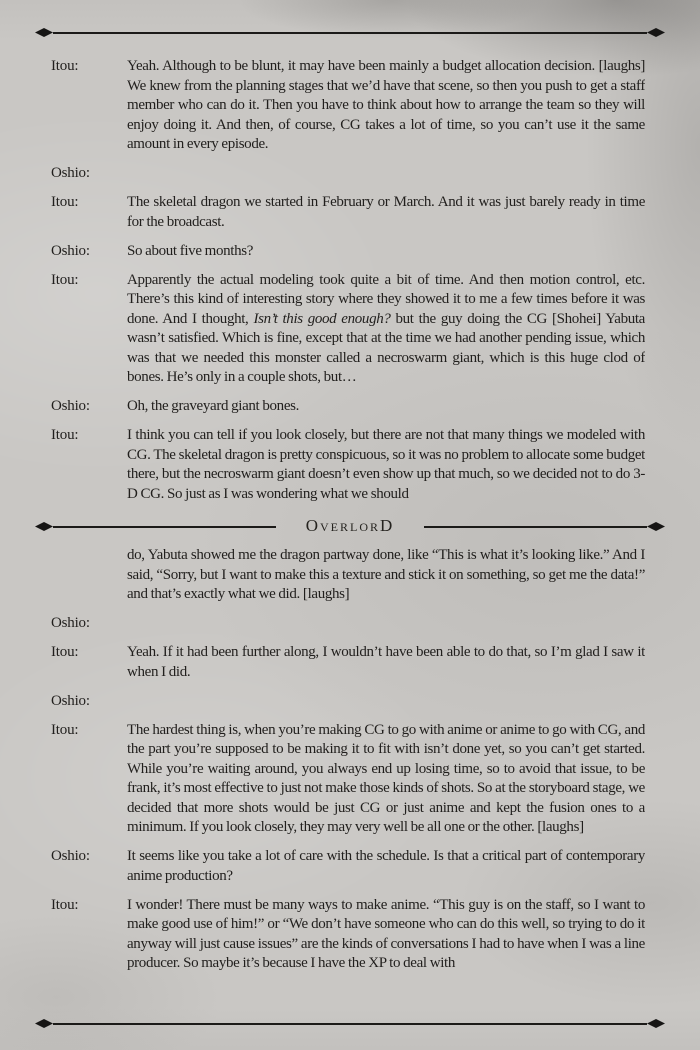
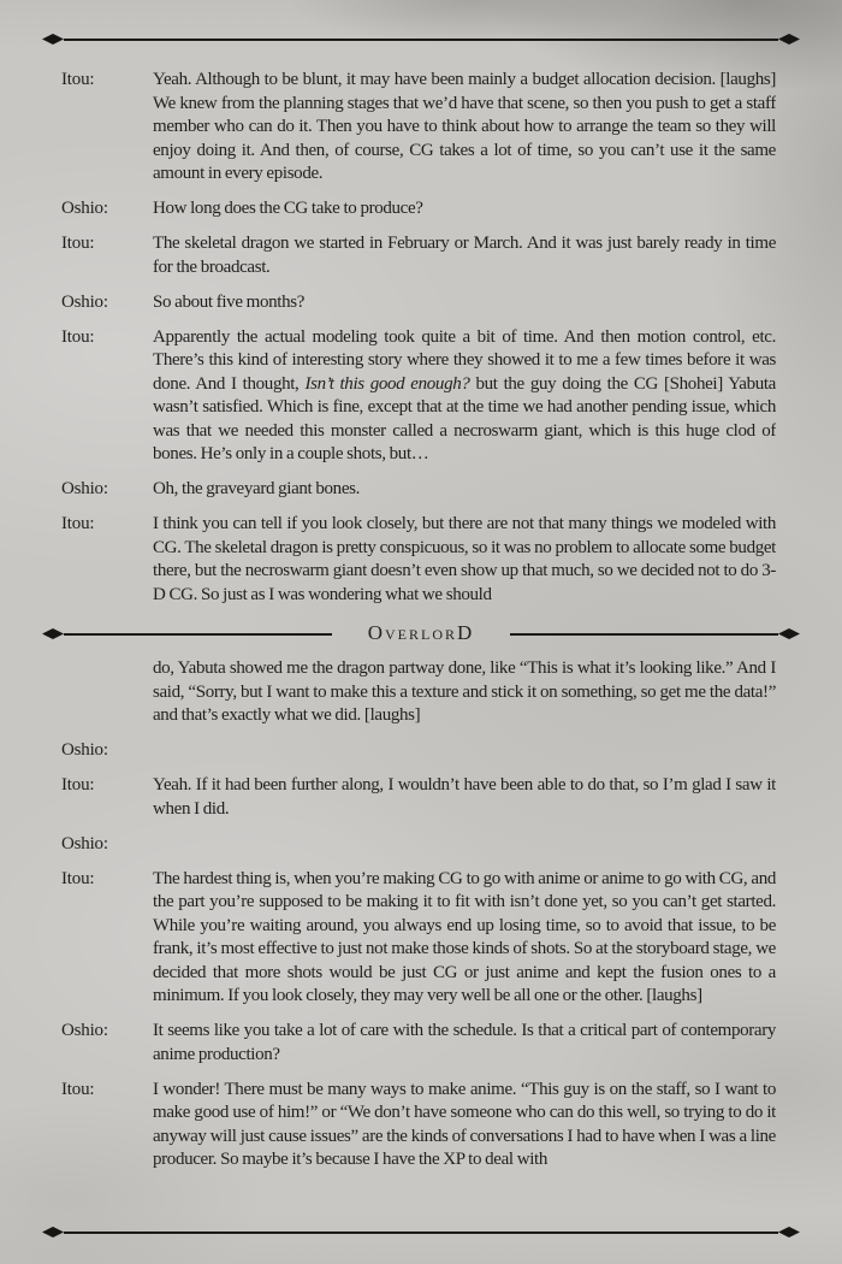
  Itou:
  Yeah. Although to be blunt, it may have been mainly a budget allocation decision. [laughs] We knew from the planning stages that we’d have that scene, so then you push to get a staff member who can do it. Then you have to think about how to arrange the team so they will enjoy doing it. And then, of course, CG takes a lot of time, so you can’t use it the same amount in every episode.
  Oshio:
+ How long does the CG take to produce?
  Itou:
  The skeletal dragon we started in February or March. And it was just barely ready in time for the broadcast.
  Oshio:
  So about five months?
  Itou:
  Apparently the actual modeling took quite a bit of time. And then motion control, etc. There’s this kind of interesting story where they showed it to me a few times before it was done. And I thought, Isn’t this good enough? but the guy doing the CG [Shohei] Yabuta wasn’t satisfied. Which is fine, except that at the time we had another pending issue, which was that we needed this monster called a necroswarm giant, which is this huge clod of bones. He’s only in a couple shots, but…
  Oshio:
  Oh, the graveyard giant bones.
  Itou:
  I think you can tell if you look closely, but there are not that many things we modeled with CG. The skeletal dragon is pretty conspicuous, so it was no problem to allocate some budget there, but the necroswarm giant doesn’t even show up that much, so we decided not to do 3-D CG. So just as I was wondering what we should
  OverlorD
  do, Yabuta showed me the dragon partway done, like “This is what it’s looking like.” And I said, “Sorry, but I want to make this a texture and stick it on something, so get me the data!” and that’s exactly what we did. [laughs]
  Oshio:
  Itou:
  Yeah. If it had been further along, I wouldn’t have been able to do that, so I’m glad I saw it when I did.
  Oshio:
  Itou:
  The hardest thing is, when you’re making CG to go with anime or anime to go with CG, and the part you’re supposed to be making it to fit with isn’t done yet, so you can’t get started. While you’re waiting around, you always end up losing time, so to avoid that issue, to be frank, it’s most effective to just not make those kinds of shots. So at the storyboard stage, we decided that more shots would be just CG or just anime and kept the fusion ones to a minimum. If you look closely, they may very well be all one or the other. [laughs]
  Oshio:
  It seems like you take a lot of care with the schedule. Is that a critical part of contemporary anime production?
  Itou:
  I wonder! There must be many ways to make anime. “This guy is on the staff, so I want to make good use of him!” or “We don’t have someone who can do this well, so trying to do it anyway will just cause issues” are the kinds of conversations I had to have when I was a line producer. So maybe it’s because I have the XP to deal with
